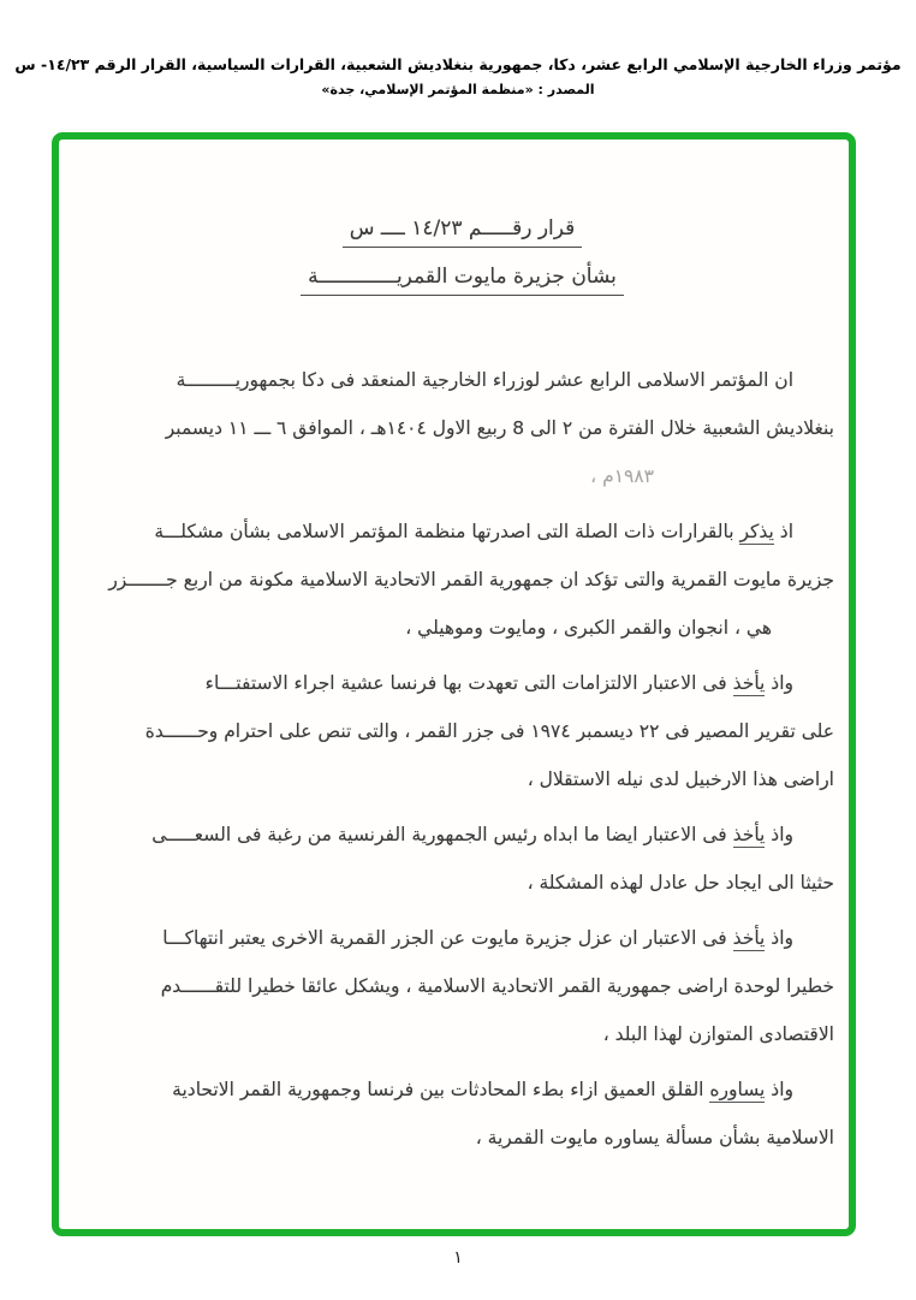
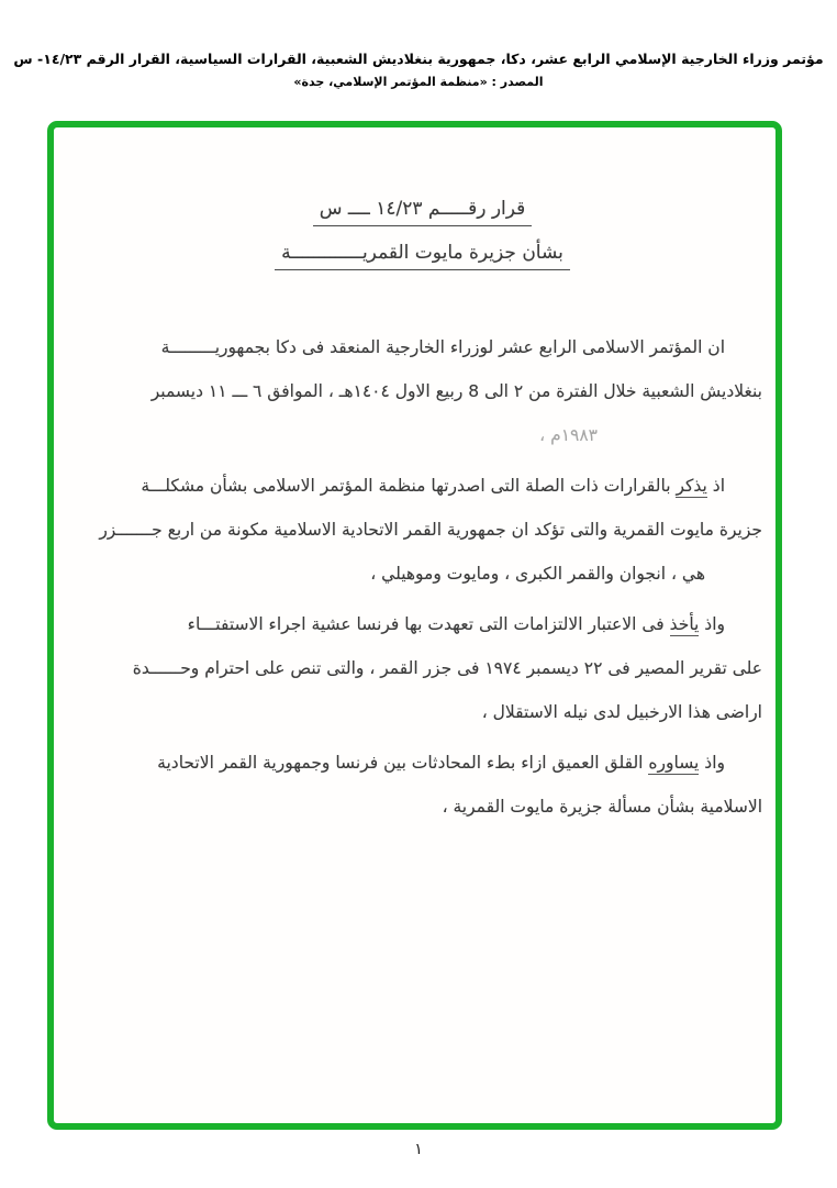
  مؤتمر وزراء الخارجية الإسلامي الرابع عشر، دكا، جمهورية بنغلاديش الشعبية، القرارات السياسية، القرار الرقم ١٤/٢٣- س
  المصدر : «منظمة المؤتمر الإسلامي، جدة»
  قرار رقـــــم ١٤/٢٣ ــــ س
  بشأن جزيرة مايوت القمريـــــــــــــة
  ان المؤتمر الاسلامى الرابع عشر لوزراء الخارجية المنعقد فى دكا بجمهوريـــــــــة
  بنغلاديش الشعبية خلال الفترة من ٢ الى 8 ربيع الاول ١٤٠٤هـ ، الموافق ٦ ـــ ١١ ديسمبر
  ١٩٨٣م ،
  اذ يذكر بالقرارات ذات الصلة التى اصدرتها منظمة المؤتمر الاسلامى بشأن مشكلـــة
  جزيرة مايوت القمرية والتى تؤكد ان جمهورية القمر الاتحادية الاسلامية مكونة من اربع جـــــــزر
  هي ، انجوان والقمر الكبرى ، ومايوت وموهيلي ،
  واذ يأخذ فى الاعتبار الالتزامات التى تعهدت بها فرنسا عشية اجراء الاستفتـــاء
  على تقرير المصير فى ٢٢ ديسمبر ١٩٧٤ فى جزر القمر ، والتى تنص على احترام وحــــــدة
  اراضى هذا الارخبيل لدى نيله الاستقلال ،
- واذ يأخذ فى الاعتبار ايضا ما ابداه رئيس الجمهورية الفرنسية من رغبة فى السعـــــى
- حثيثا الى ايجاد حل عادل لهذه المشكلة ،
- واذ يأخذ فى الاعتبار ان عزل جزيرة مايوت عن الجزر القمرية الاخرى يعتبر انتهاكـــا
- خطيرا لوحدة اراضى جمهورية القمر الاتحادية الاسلامية ، ويشكل عائقا خطيرا للتقــــــدم
- الاقتصادى المتوازن لهذا البلد ،
  واذ يساوره القلق العميق ازاء بطء المحادثات بين فرنسا وجمهورية القمر الاتحادية
- الاسلامية بشأن مسألة يساوره مايوت القمرية ،
+ الاسلامية بشأن مسألة جزيرة مايوت القمرية ،
  ١
